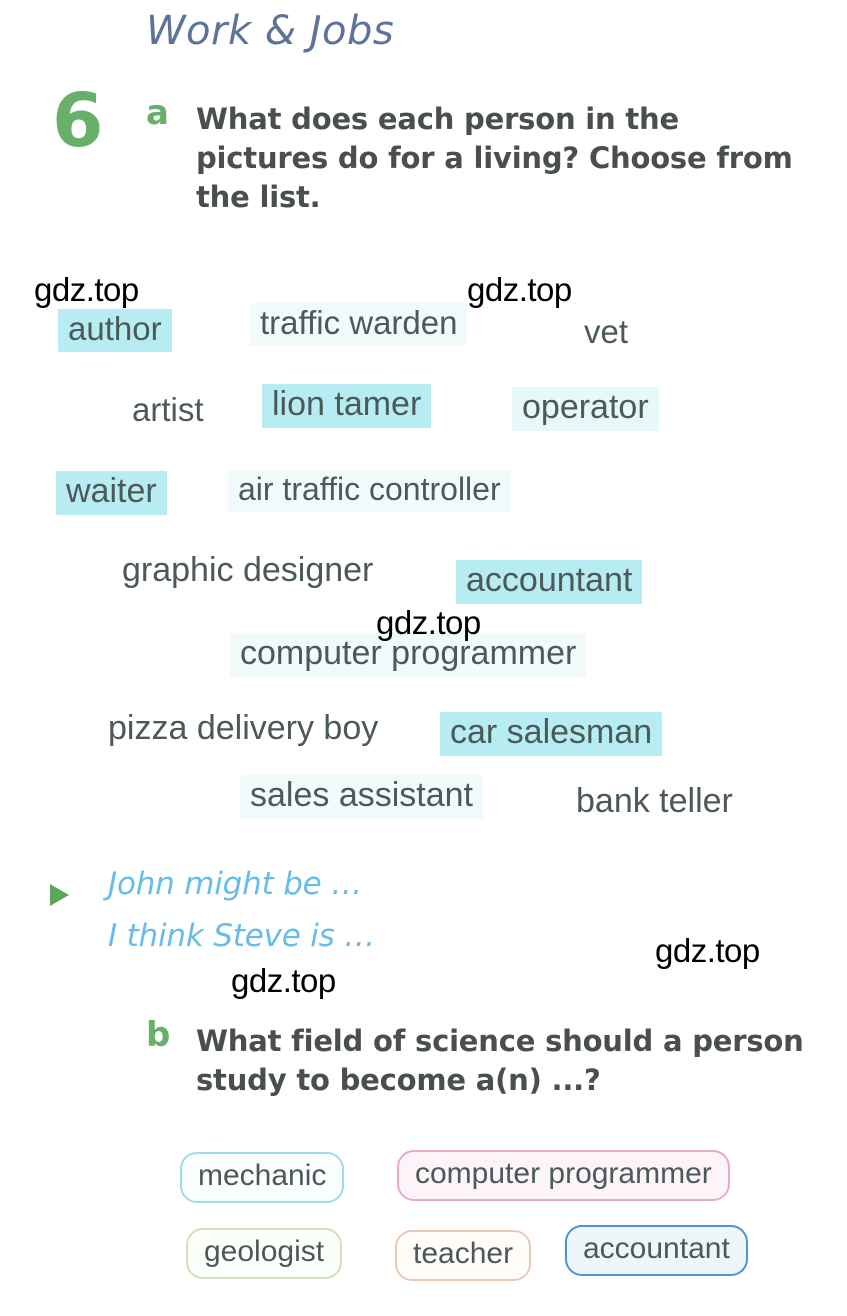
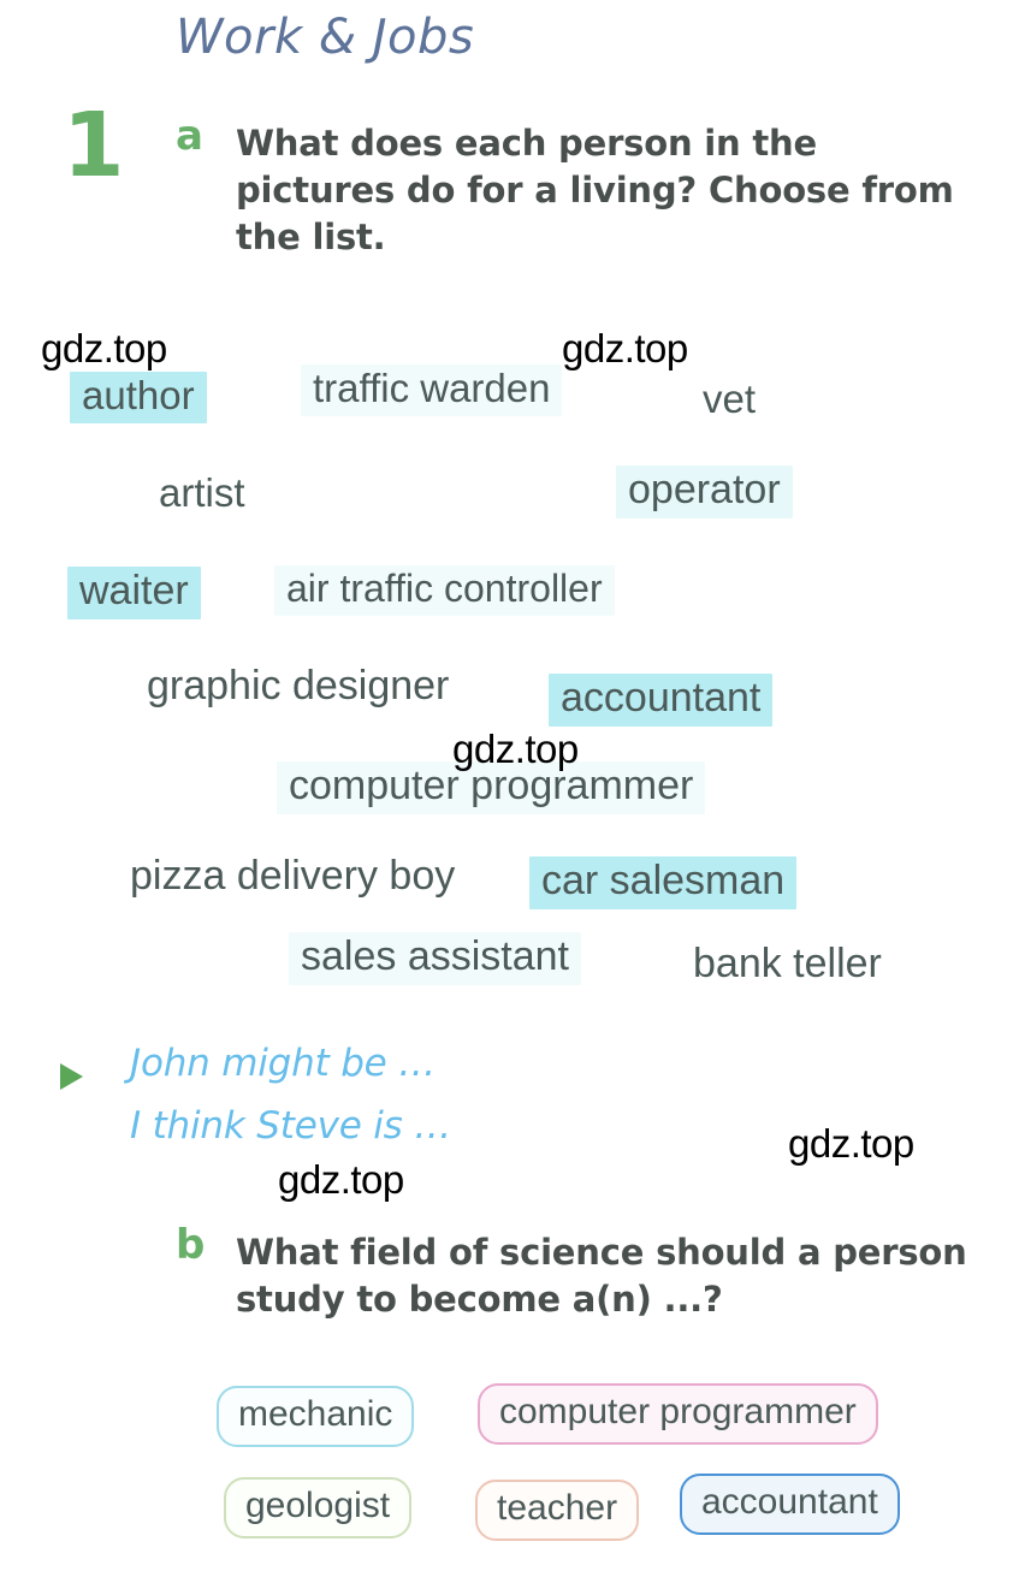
  Work & Jobs
- 6
+ 1
  a
  What does each person in the pictures do for a living? Choose from the list.
  author
  traffic warden
  vet
  artist
- lion tamer
  operator
  waiter
  air traffic controller
  graphic designer
  accountant
  computer programmer
  pizza delivery boy
  car salesman
  sales assistant
  bank teller
  John might be …
  I think Steve is …
  b
  What field of science should a person study to become a(n) ...?
  mechanic
  computer programmer
  geologist
  teacher
  accountant
  gdz.top
  gdz.top
  gdz.top
  gdz.top
  gdz.top
